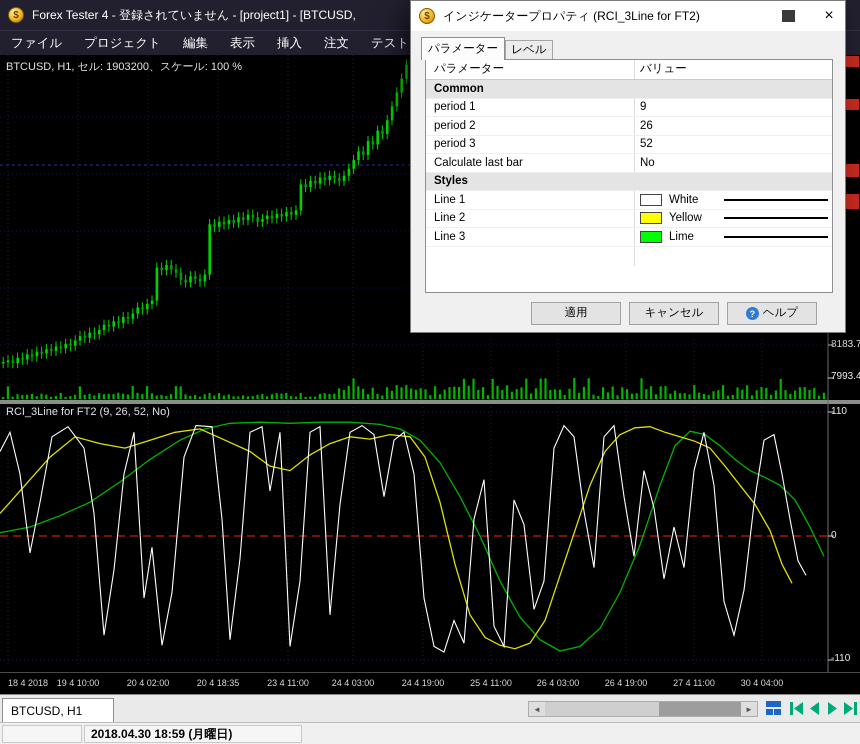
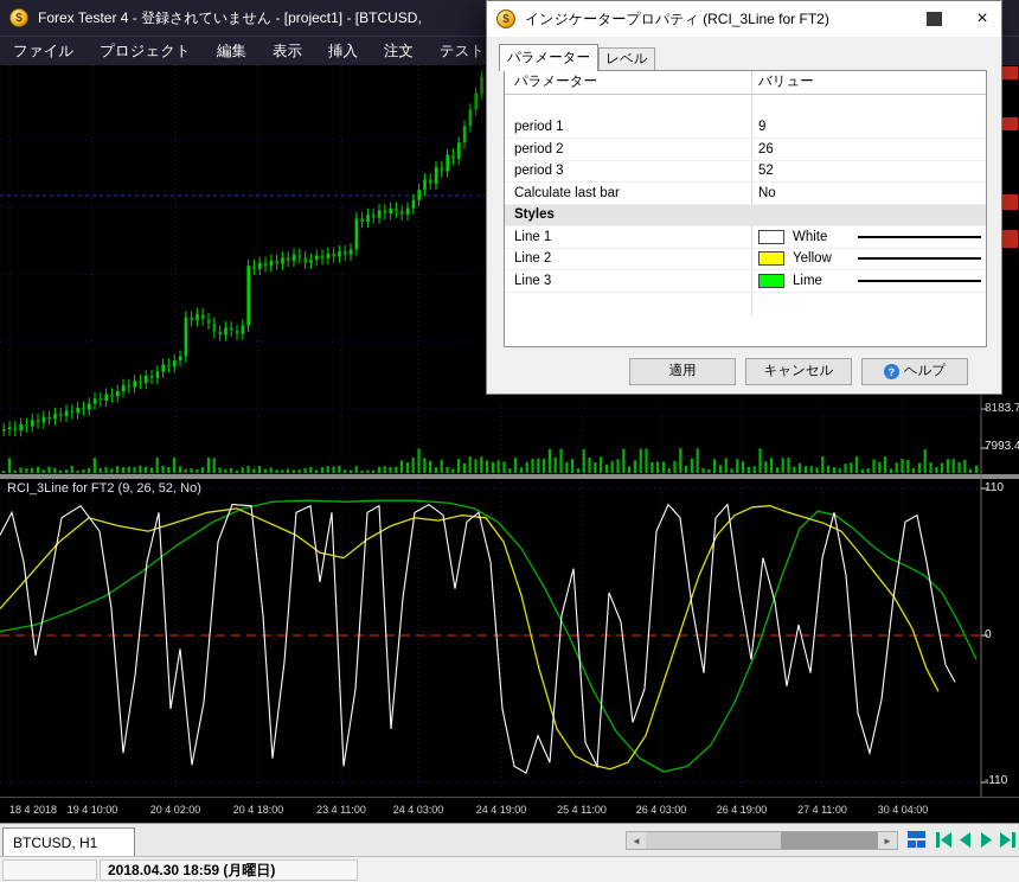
  $
  Forex Tester 4 - 登録されていません - [project1] - [BTCUSD,
  ファイル
  プロジェクト
  編集
  表示
  挿入
  注文
  テスト
- BTCUSD, H1, セル: 1903200、スケール: 100 %
  RCI_3Line for FT2 (9, 26, 52, No)
  8183.7
  7993.4
  110
  0
  -110
  18 4 2018
  19 4 10:00
  20 4 02:00
- 20 4 18:35
+ 20 4 18:00
  23 4 11:00
  24 4 03:00
  24 4 19:00
  25 4 11:00
  26 4 03:00
  26 4 19:00
  27 4 11:00
  30 4 04:00
  BTCUSD, H1
  ◄
  ►
  2018.04.30 18:59 (月曜日)
  $
  インジケータープロパティ (RCI_3Line for FT2)
  ×
  パラメーター
  レベル
  パラメーター
  バリュー
- Common
  period 1
  9
  period 2
  26
  period 3
  52
  Calculate last bar
  No
  Styles
  Line 1
  White
  Line 2
  Yellow
  Line 3
  Lime
  適用
  キャンセル
  ?
  ヘルプ
